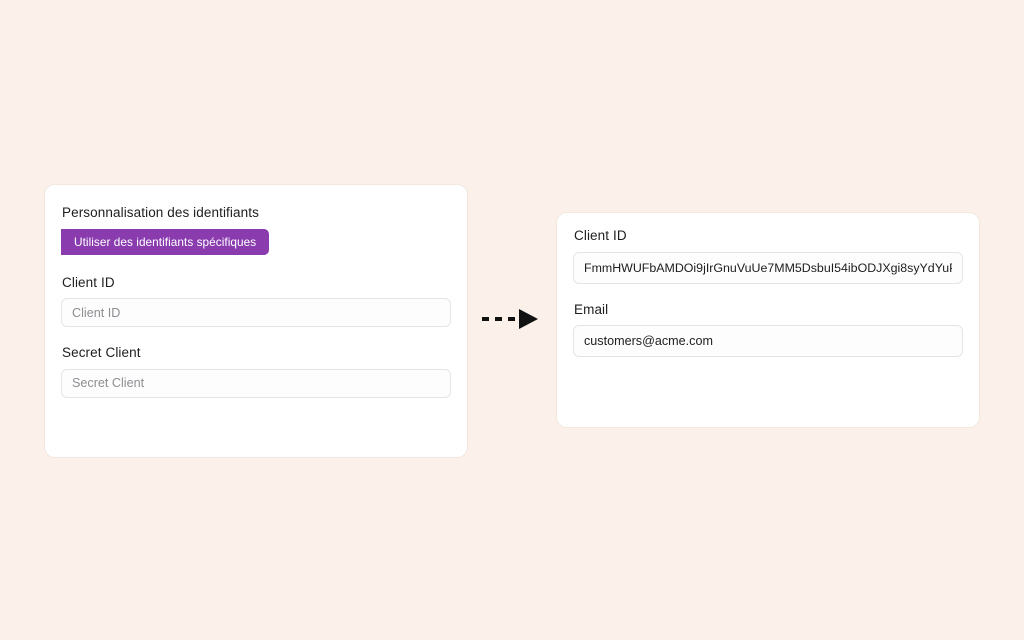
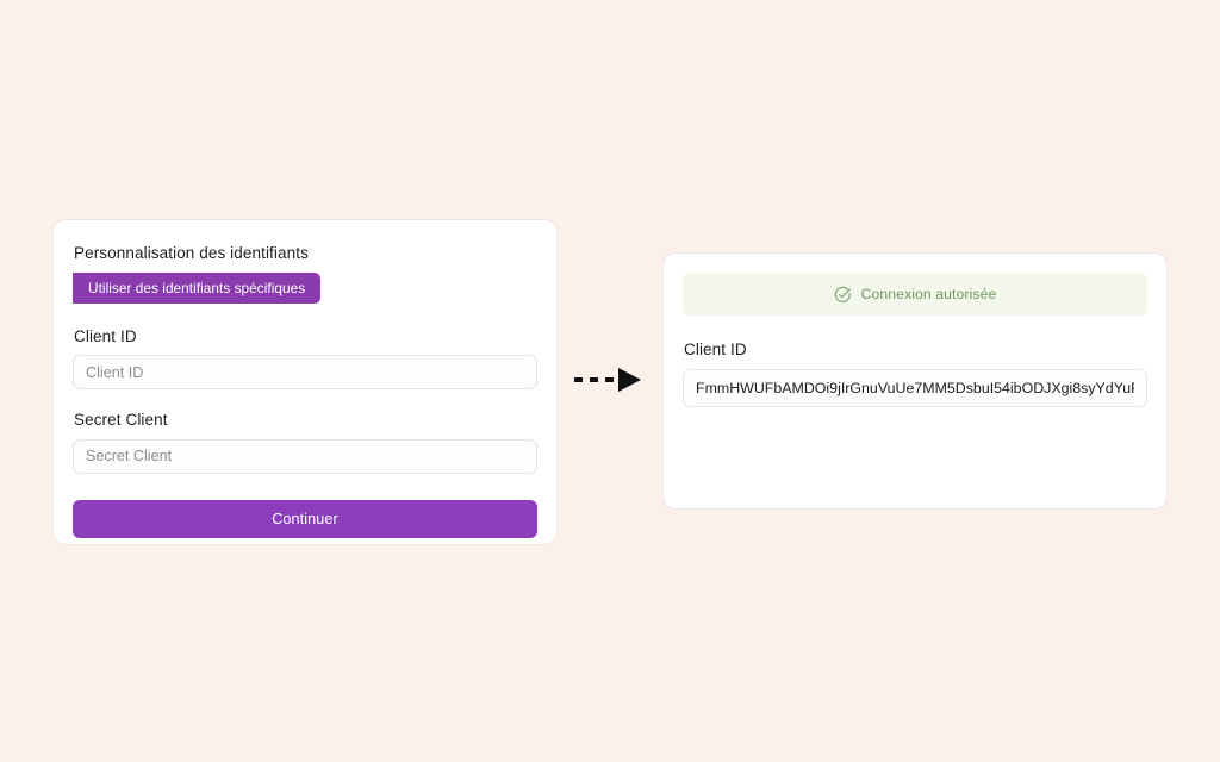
  Personnalisation des identifiants
  Utiliser des identifiants spécifiques
  Client ID
  Client ID
  Secret Client
  Secret Client
+ Continuer
+ Connexion autorisée
  Client ID
  FmmHWUFbAMDOi9jIrGnuVuUe7MM5DsbuI54ibODJXgi8syYdYu
- Email
- customers@acme.com
